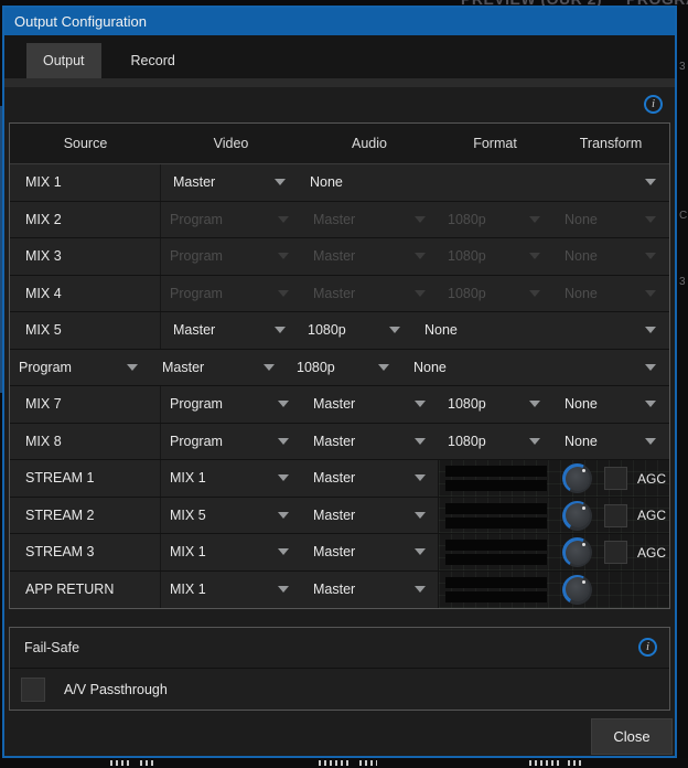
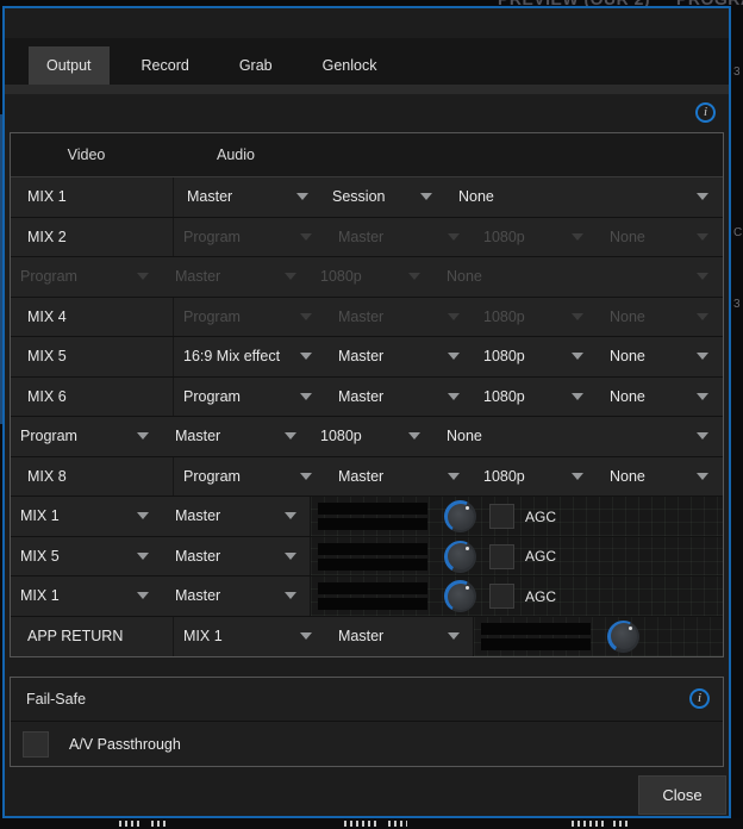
  3
  C
  3
- Output Configuration
  Output
  Record
+ Grab
+ Genlock
  i
- Source
  Video
  Audio
- Format
- Transform
  MIX 1
  Master
+ Session
  None
  MIX 2
  Program
  Master
  1080p
  None
- MIX 3
  Program
  Master
  1080p
  None
  MIX 4
  Program
  Master
  1080p
  None
  MIX 5
+ 16:9 Mix effect
  Master
  1080p
  None
+ MIX 6
  Program
  Master
  1080p
  None
- MIX 7
  Program
  Master
  1080p
  None
  MIX 8
  Program
  Master
  1080p
  None
- STREAM 1
  MIX 1
  Master
  AGC
- STREAM 2
  MIX 5
  Master
  AGC
- STREAM 3
  MIX 1
  Master
  AGC
  APP RETURN
  MIX 1
  Master
  Fail-Safe
  i
  A/V Passthrough
  Close
